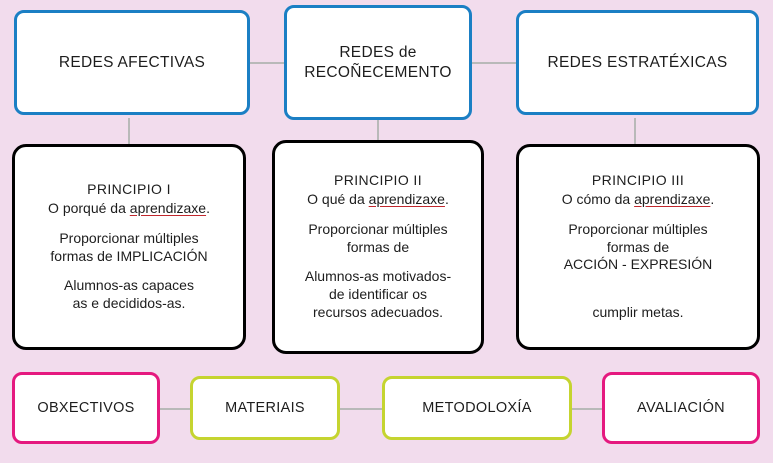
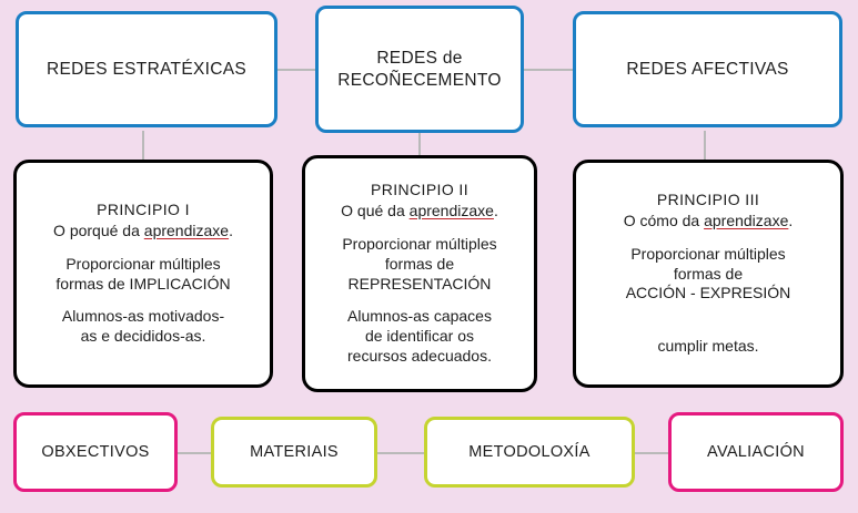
- REDES AFECTIVAS
+ REDES ESTRATÉXICAS
  REDES de
  RECOÑECEMENTO
- REDES ESTRATÉXICAS
+ REDES AFECTIVAS
  PRINCIPIO I
  O porqué da aprendizaxe.
  Proporcionar múltiples
  formas de IMPLICACIÓN
- Alumnos-as capaces
+ Alumnos-as motivados-
  as e decididos-as.
  PRINCIPIO II
  O qué da aprendizaxe.
  Proporcionar múltiples
  formas de
+ REPRESENTACIÓN
- Alumnos-as motivados-
+ Alumnos-as capaces
  de identificar os
  recursos adecuados.
  PRINCIPIO III
  O cómo da aprendizaxe.
  Proporcionar múltiples
  formas de
  ACCIÓN - EXPRESIÓN
  cumplir metas.
  OBXECTIVOS
  MATERIAIS
  METODOLOXÍA
  AVALIACIÓN
